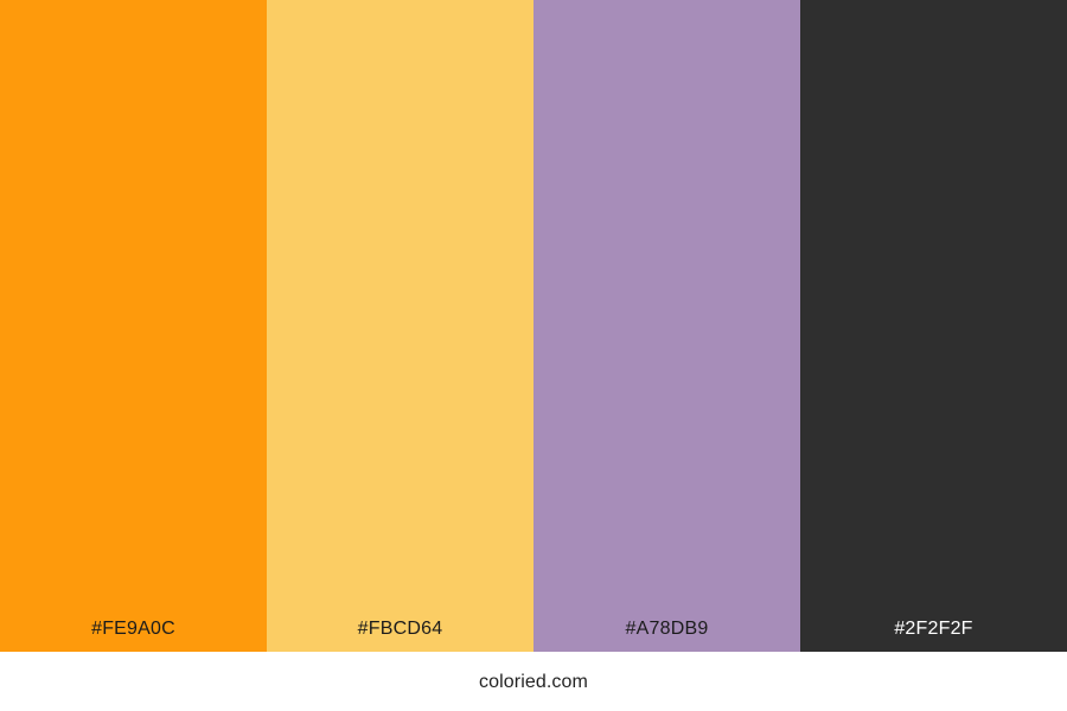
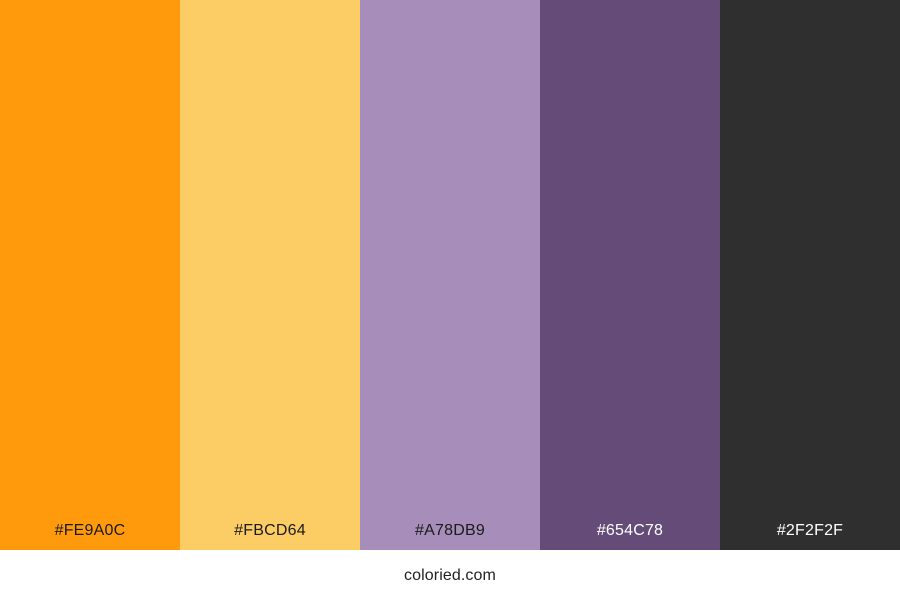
  #FE9A0C
  #FBCD64
  #A78DB9
+ #654C78
  #2F2F2F
  coloried.com
